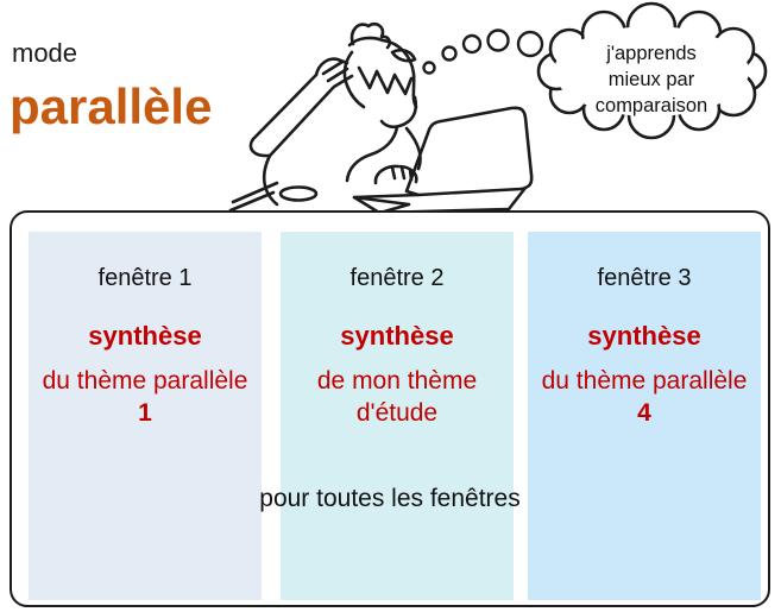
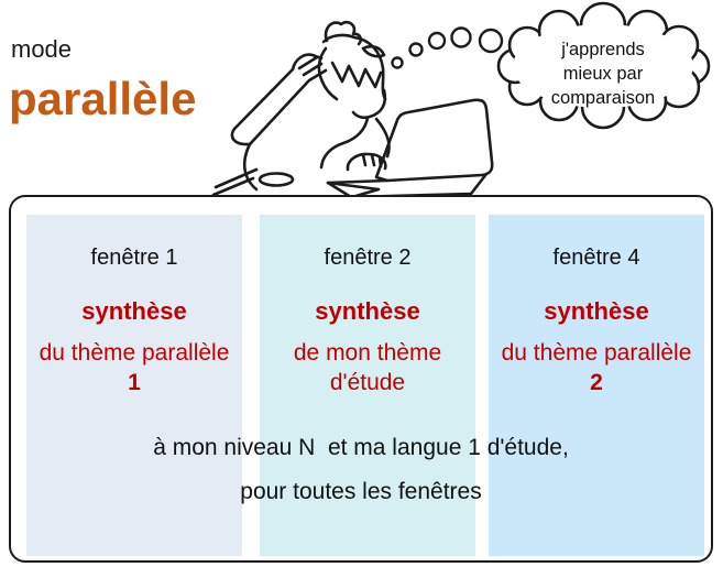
  mode
  parallèle
  j'apprends
  mieux par
  comparaison
  fenêtre 1
  synthèse
  du thème parallèle
  1
  fenêtre 2
  synthèse
  de mon thème
  d'étude
- fenêtre 3
+ fenêtre 4
  synthèse
  du thème parallèle
- 4
+ 2
+ à mon niveau N et ma langue 1 d'étude,
  pour toutes les fenêtres
